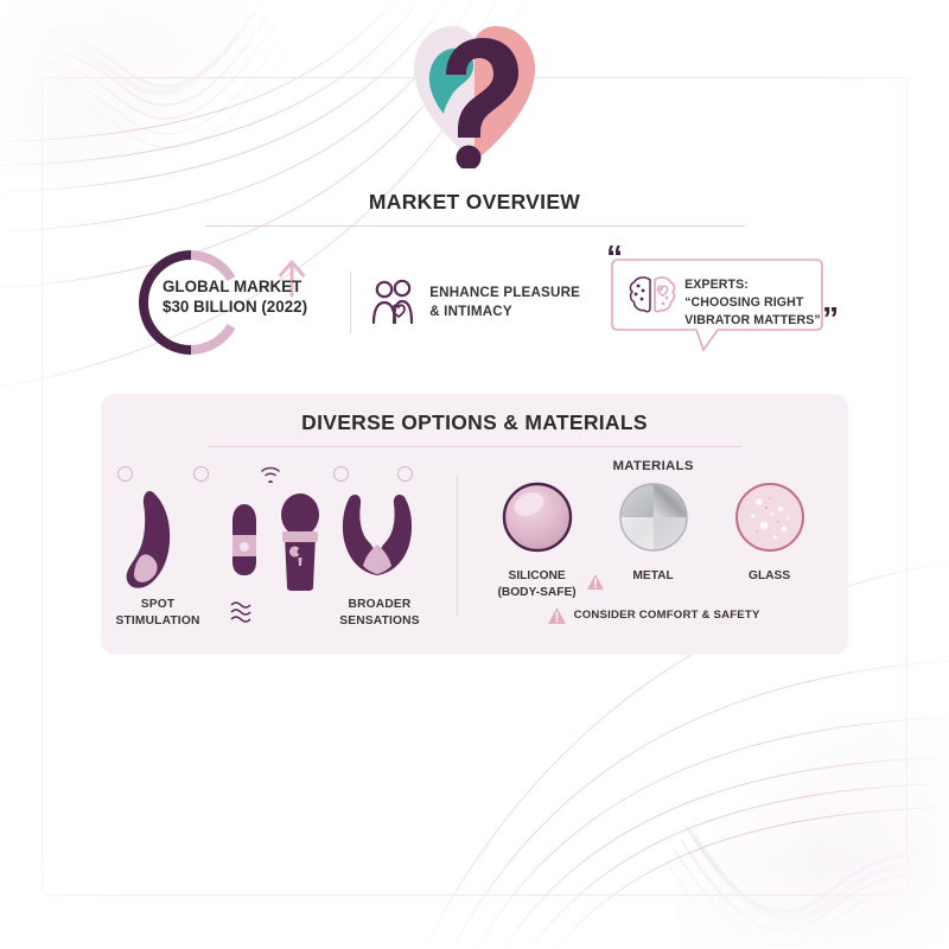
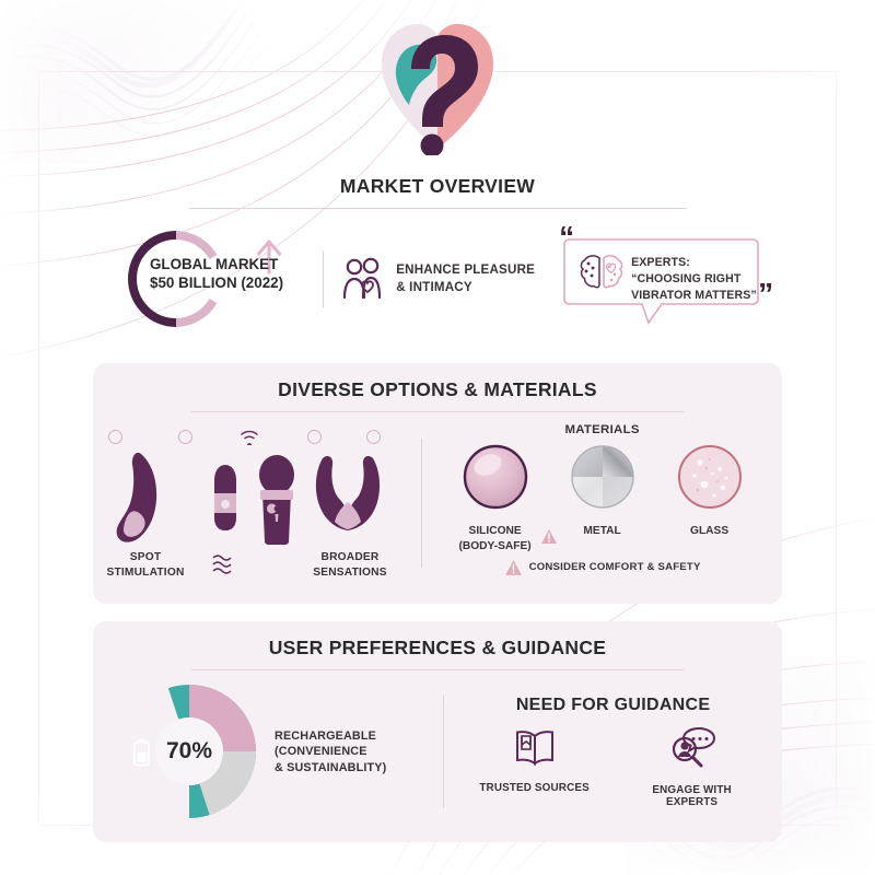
  MARKET OVERVIEW
  GLOBAL MARKET
- $30 BILLION (2022)
+ $50 BILLION (2022)
  ENHANCE PLEASURE
  & INTIMACY
  “
  ”
  EXPERTS: “CHOOSING RIGHT
  VIBRATOR MATTERS”
  DIVERSE OPTIONS & MATERIALS
  SPOT
  STIMULATION
  BROADER
  SENSATIONS
  MATERIALS
  SILICONE
  (BODY-SAFE)
  METAL
  GLASS
  CONSIDER COMFORT & SAFETY
+ USER PREFERENCES & GUIDANCE
+ 70%
+ RECHARGEABLE
+ (CONVENIENCE
+ & SUSTAINABLITY)
+ NEED FOR GUIDANCE
+ TRUSTED SOURCES
+ ENGAGE WITH EXPERTS
